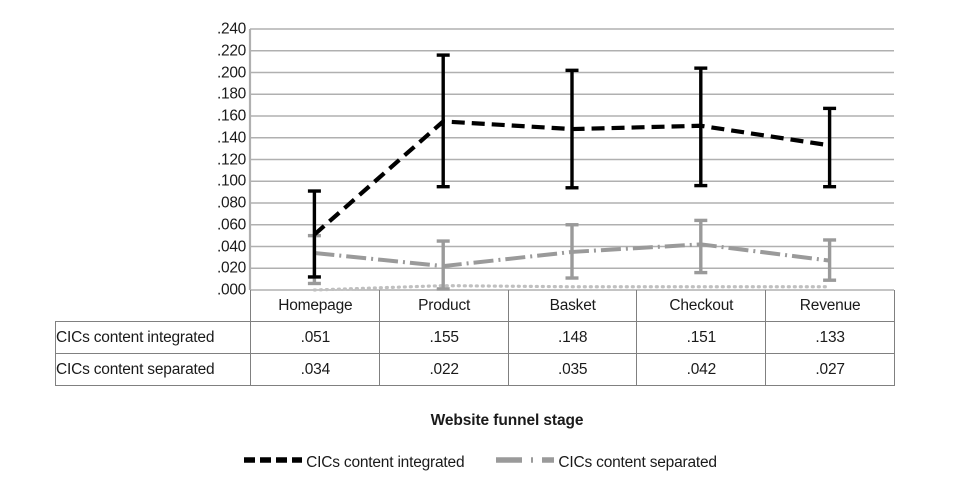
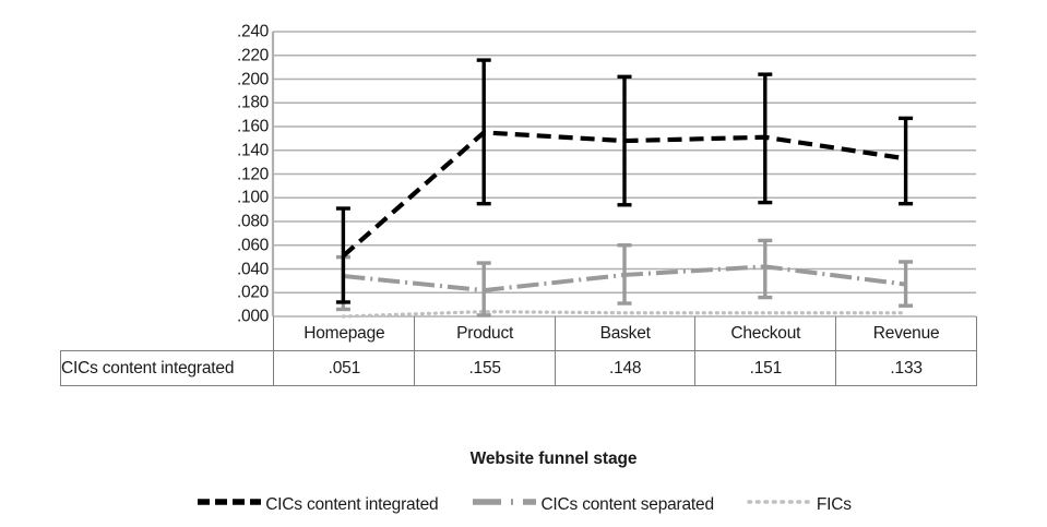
  .240
  .220
  .200
  .180
  .160
  .140
  .120
  .100
  .080
  .060
  .040
  .020
  .000
  	Homepage	Product	Basket	Checkout	Revenue
  CICs content integrated	.051	.155	.148	.151	.133
- CICs content separated	.034	.022	.035	.042	.027
  Website funnel stage
  CICs content integrated
  CICs content separated
+ FICs
